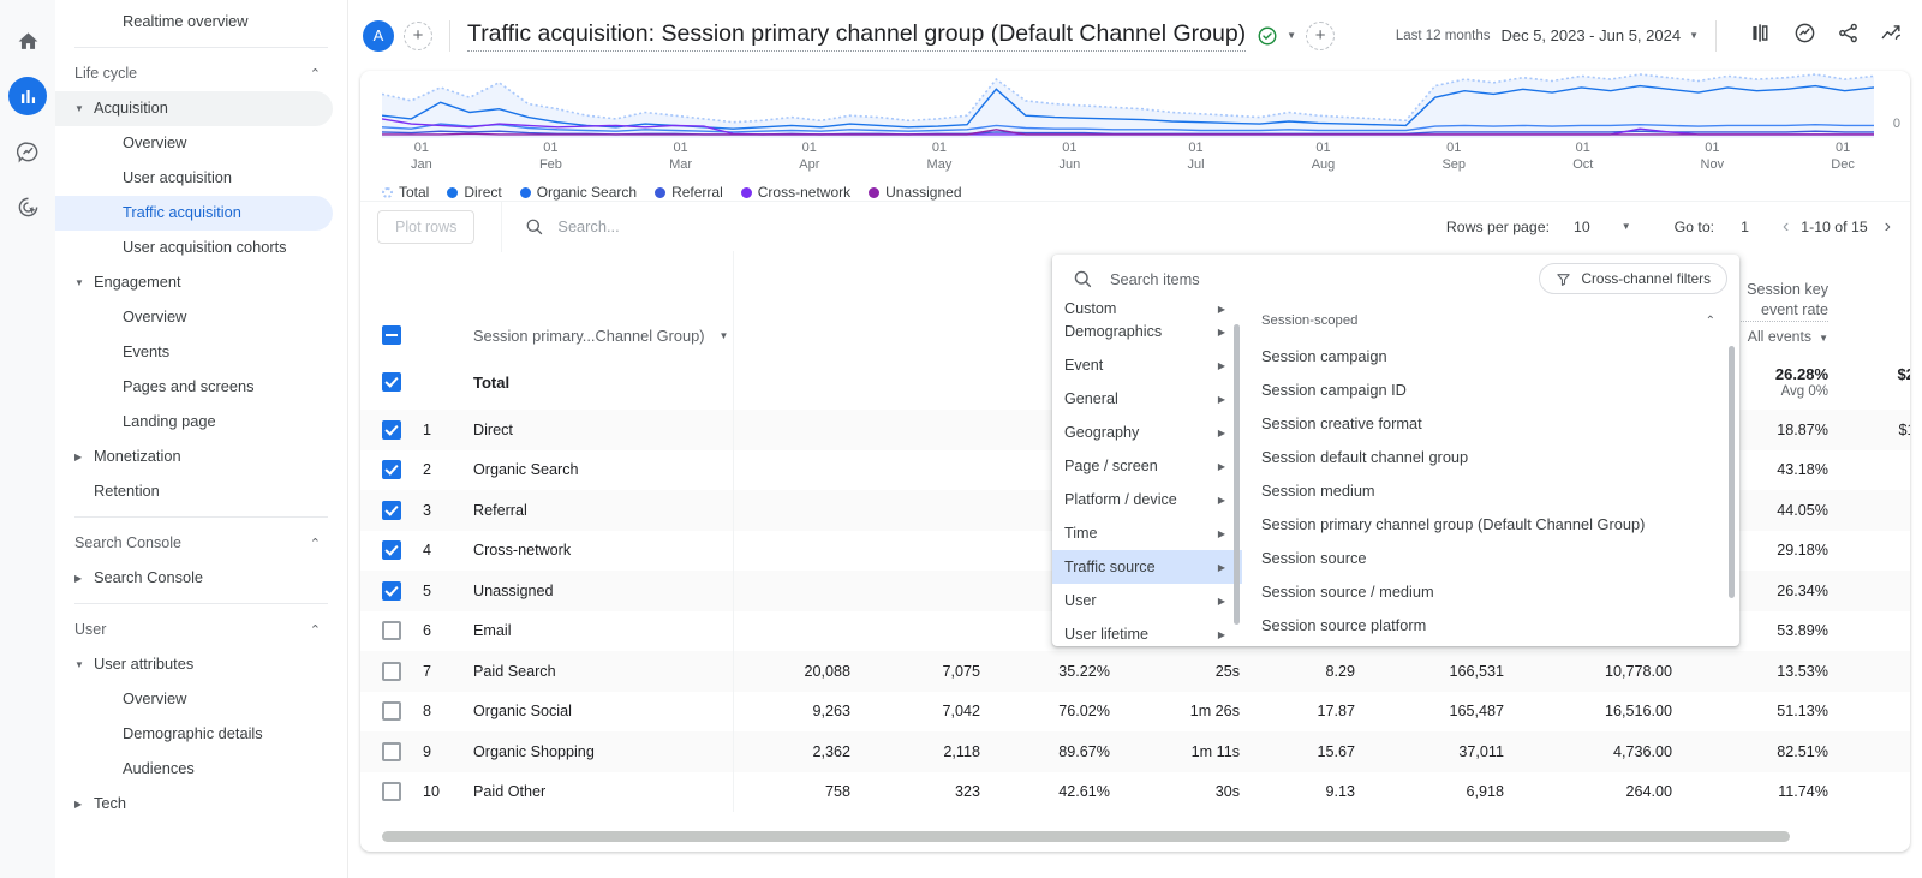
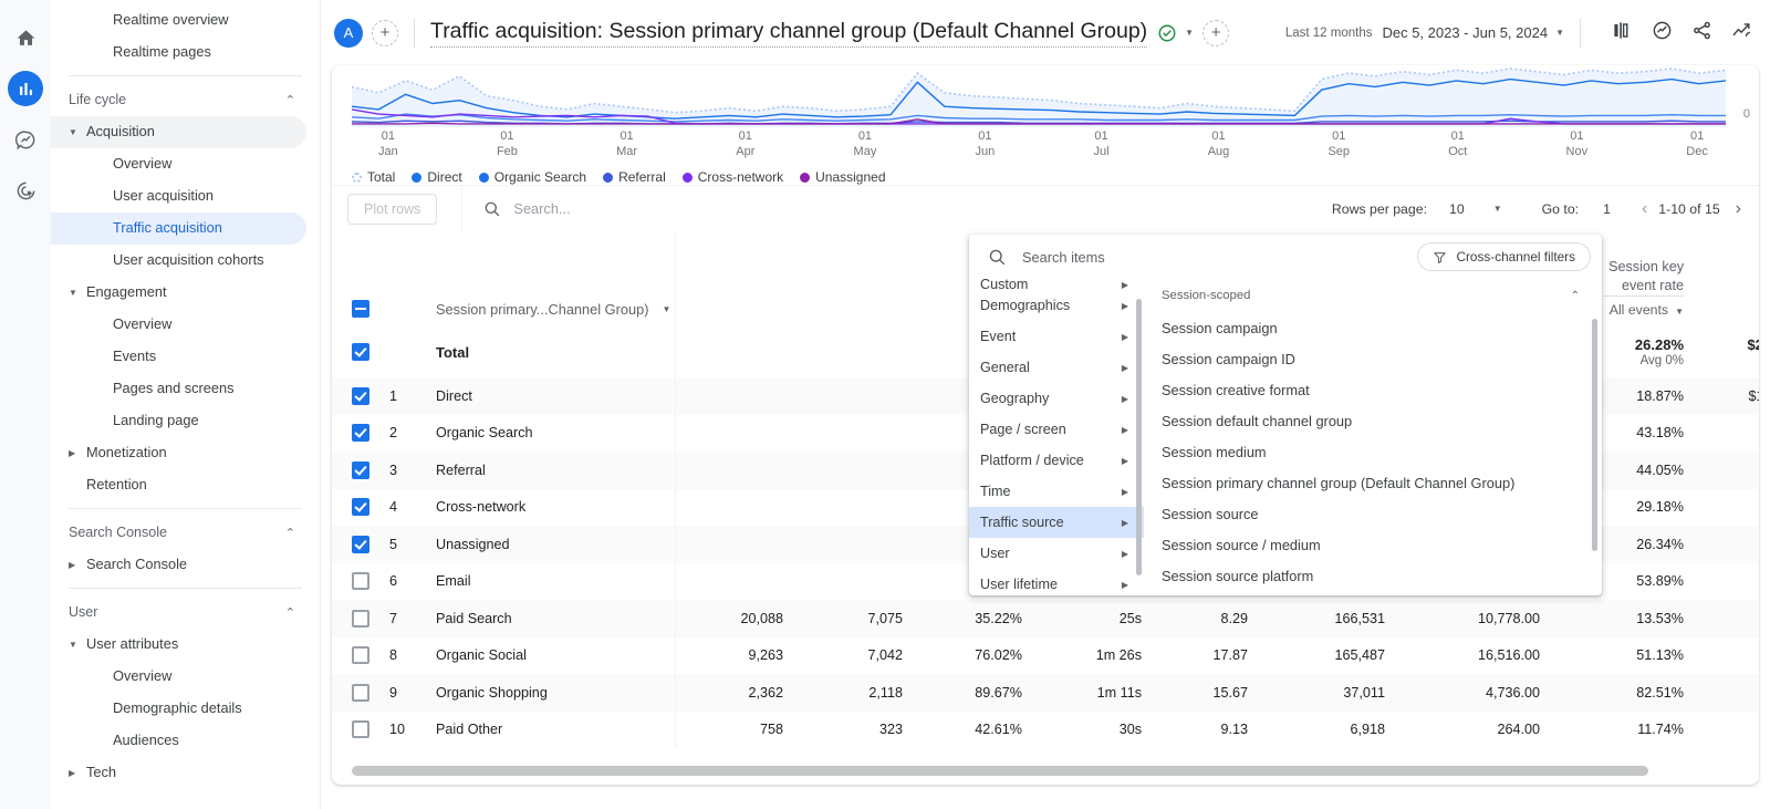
  Realtime overview
+ Realtime pages
  Life cycle
  ⌃
  ▼
  Acquisition
  Overview
  User acquisition
  Traffic acquisition
  User acquisition cohorts
  ▼
  Engagement
  Overview
  Events
  Pages and screens
  Landing page
  ▶
  Monetization
  Retention
  Search Console
  ⌃
  ▶
  Search Console
  User
  ⌃
  ▼
  User attributes
  Overview
  Demographic details
  Audiences
  ▶
  Tech
  A
  +
  Traffic acquisition: Session primary channel group (Default Channel Group)
  ▼
  +
  Last 12 months
  Dec 5, 2023 - Jun 5, 2024
  ▼
  0
  01
  Jan
  01
  Feb
  01
  Mar
  01
  Apr
  01
  May
  01
  Jun
  01
  Jul
  01
  Aug
  01
  Sep
  01
  Oct
  01
  Nov
  01
  Dec
  Total
  Direct
  Organic Search
  Referral
  Cross-network
  Unassigned
  Plot rows
  Search...
  Rows per page:
  10
  ▼
  Go to:
  1
  ‹
  1-10 of 15
  ›
  	7	Paid Search	20,088	7,075	35.22%	25s	8.29	166,531	10,778.00	13.53%
  	8	Organic Social	9,263	7,042	76.02%	1m 26s	17.87	165,487	16,516.00	51.13%
  	9	Organic Shopping	2,362	2,118	89.67%	1m 11s	15.67	37,011	4,736.00	82.51%
  	10	Paid Other	758	323	42.61%	30s	9.13	6,918	264.00	11.74%
  Search items
  Cross-channel filters
  Custom
  ▶
  Demographics
  ▶
  Event
  ▶
  General
  ▶
  Geography
  ▶
  Page / screen
  ▶
  Platform / device
  ▶
  Time
  ▶
  Traffic source
  ▶
  User
  ▶
  User lifetime
  ▶
  Session-scoped
  ⌃
  Session campaign
  Session campaign ID
  Session creative format
  Session default channel group
  Session medium
  Session primary channel group (Default Channel Group)
  Session source
  Session source / medium
  Session source platform
